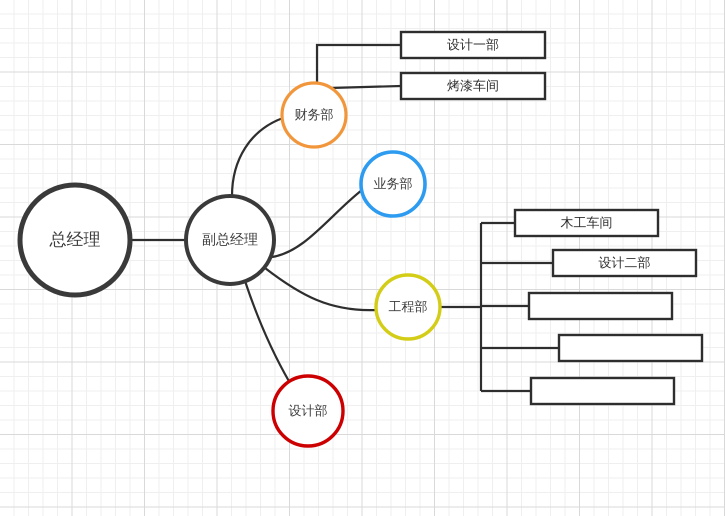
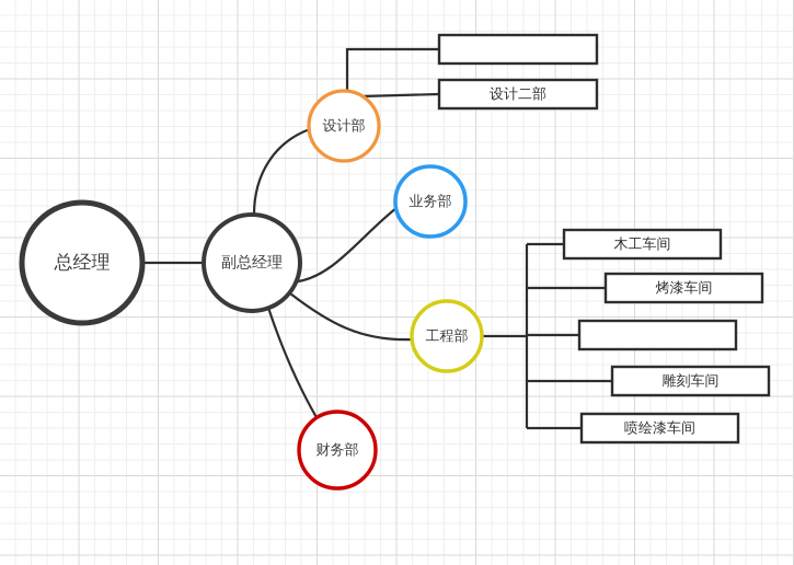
  总经理
  副总经理
- 财务部
+ 设计部
  业务部
  工程部
- 设计部
+ 财务部
- 设计一部
- 烤漆车间
+ 设计二部
  木工车间
- 设计二部
+ 烤漆车间
+ 雕刻车间
+ 喷绘漆车间
